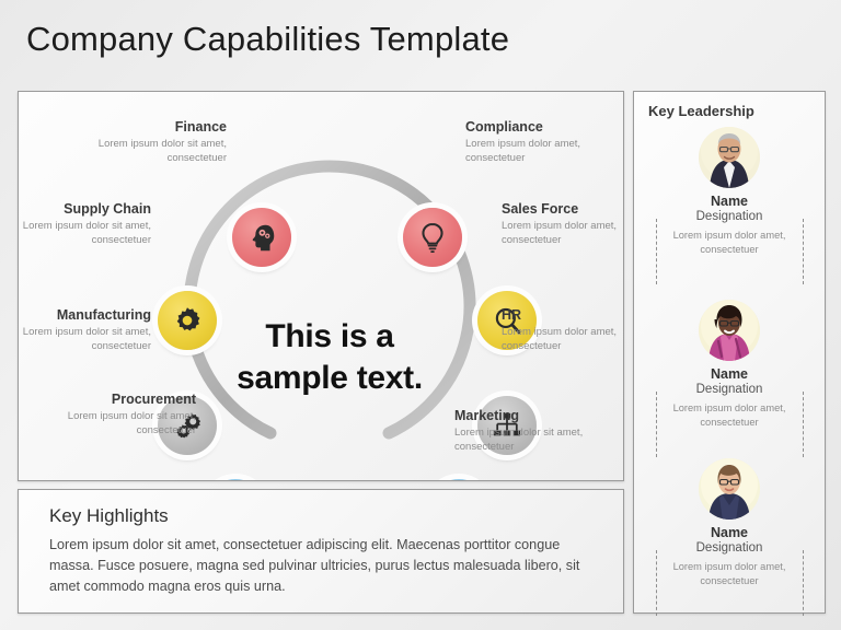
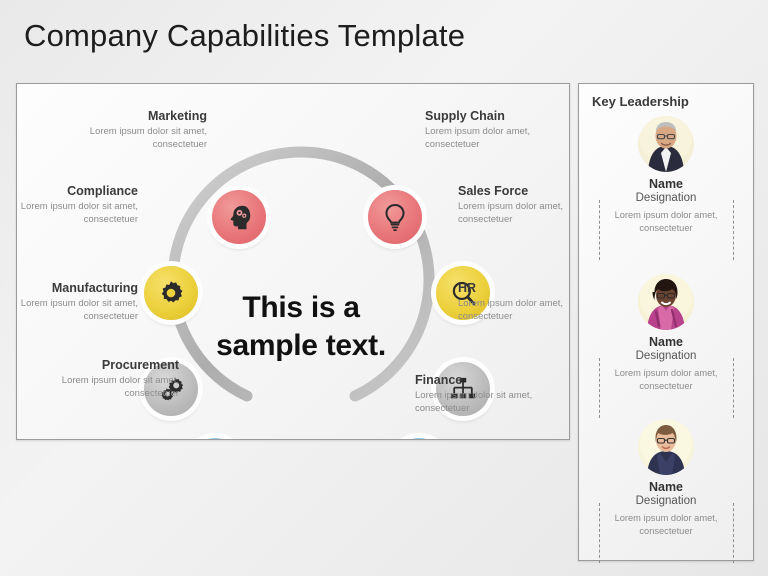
  Company Capabilities Template
- Finance
+ Marketing
  Lorem ipsum dolor sit amet, consectetuer
- Compliance
+ Supply Chain
  Lorem ipsum dolor amet, consectetuer
- Supply Chain
+ Compliance
  Lorem ipsum dolor sit amet, consectetuer
  Sales Force
  Lorem ipsum dolor amet, consectetuer
  Manufacturing
  Lorem ipsum dolor sit amet, consectetuer
  HR
  Lorem ipsum dolor amet, consectetuer
  Procurement
  Lorem ipsum dolor sit amet, consectetuer
- Marketing
+ Finance
  Lorem ipsum dolor sit amet, consectetuer
  This is a sample text.
- Key Highlights
- Lorem ipsum dolor sit amet, consectetuer adipiscing elit. Maecenas porttitor congue massa. Fusce posuere, magna sed pulvinar ultricies, purus lectus malesuada libero, sit amet commodo magna eros quis urna.
  Key Leadership
  Name
  Designation
  Lorem ipsum dolor amet, consectetuer
  Name
  Designation
  Lorem ipsum dolor amet, consectetuer
  Name
  Designation
  Lorem ipsum dolor amet, consectetuer
